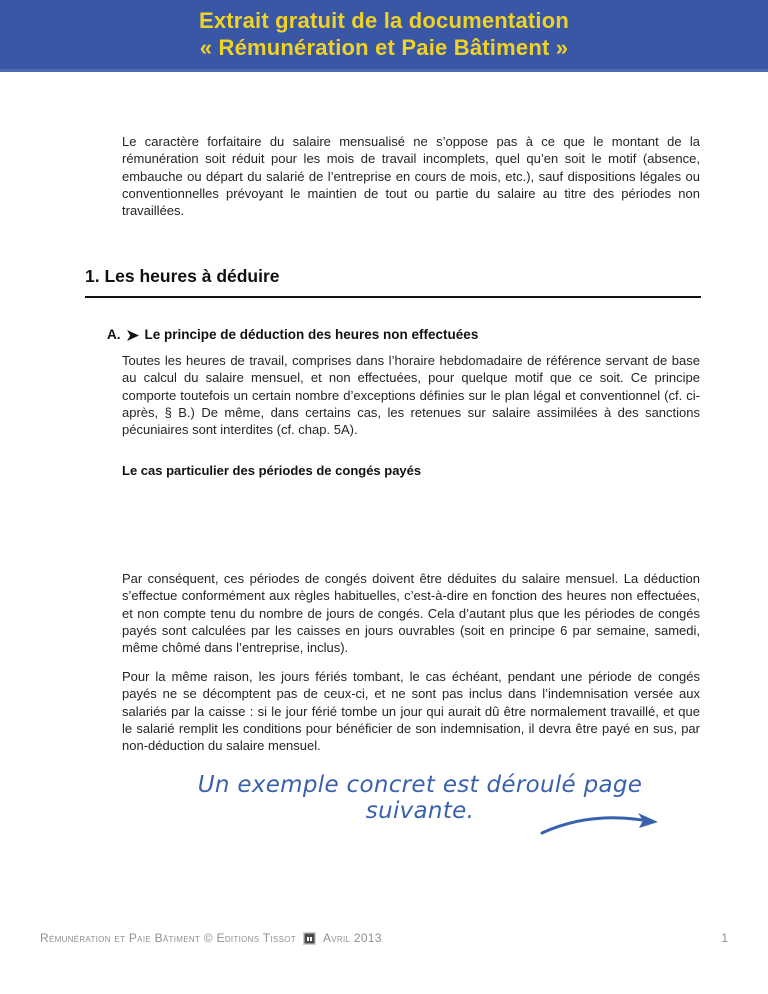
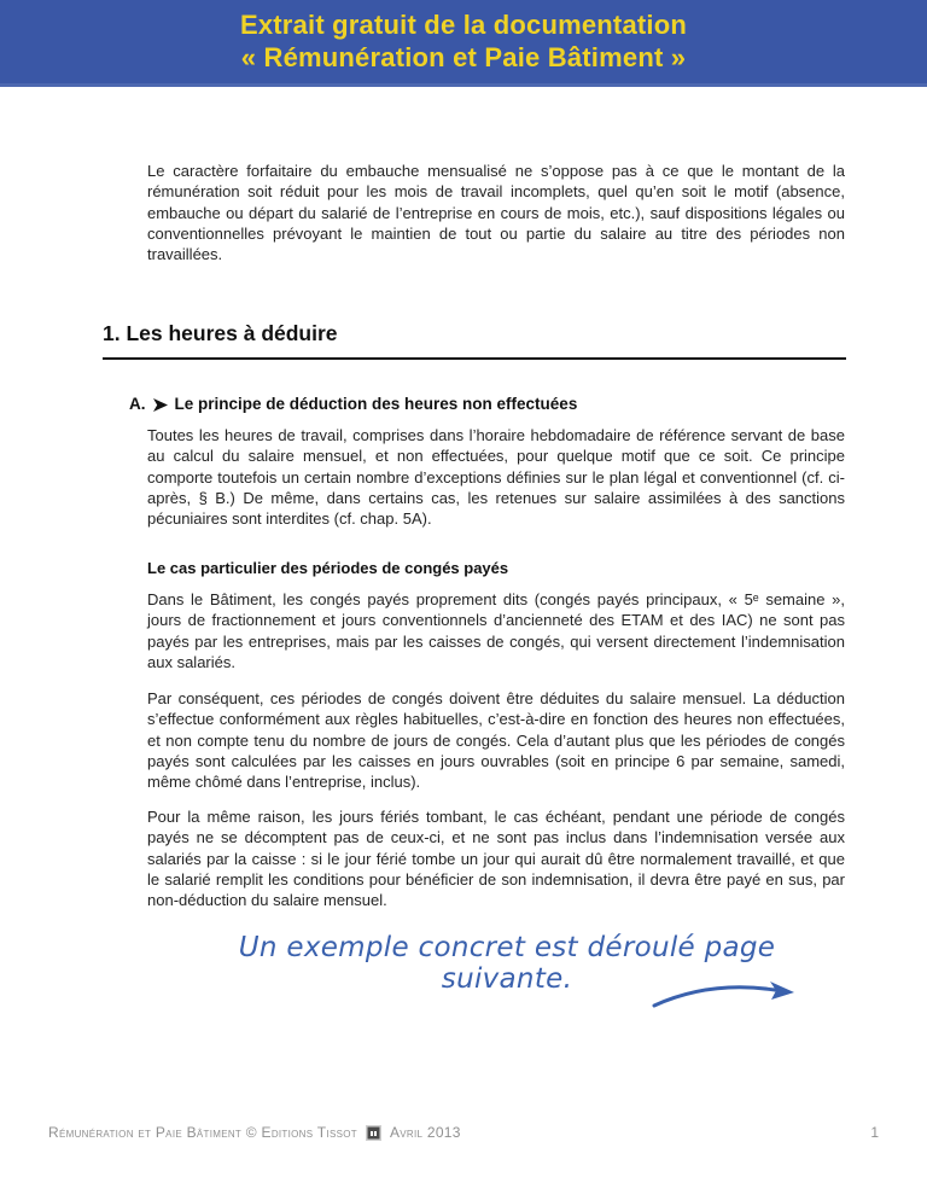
  Extrait gratuit de la documentation
  « Rémunération et Paie Bâtiment »
- Le caractère forfaitaire du salaire mensualisé ne s’oppose pas à ce que le montant de la rémunération soit réduit pour les mois de travail incomplets, quel qu’en soit le motif (absence, embauche ou départ du salarié de l’entreprise en cours de mois, etc.), sauf dispositions légales ou conventionnelles prévoyant le maintien de tout ou partie du salaire au titre des périodes non travaillées.
+ Le caractère forfaitaire du embauche mensualisé ne s’oppose pas à ce que le montant de la rémunération soit réduit pour les mois de travail incomplets, quel qu’en soit le motif (absence, embauche ou départ du salarié de l’entreprise en cours de mois, etc.), sauf dispositions légales ou conventionnelles prévoyant le maintien de tout ou partie du salaire au titre des périodes non travaillées.
  1. Les heures à déduire
  A.
  Le principe de déduction des heures non effectuées
  Toutes les heures de travail, comprises dans l’horaire hebdomadaire de référence servant de base au calcul du salaire mensuel, et non effectuées, pour quelque motif que ce soit. Ce principe comporte toutefois un certain nombre d’exceptions définies sur le plan légal et conventionnel (cf. ci-après, § B.) De même, dans certains cas, les retenues sur salaire assimilées à des sanctions pécuniaires sont interdites (cf. chap. 5A).
  Le cas particulier des périodes de congés payés
+ Dans le Bâtiment, les congés payés proprement dits (congés payés principaux, « 5ᵉ semaine », jours de fractionnement et jours conventionnels d’ancienneté des ETAM et des IAC) ne sont pas payés par les entreprises, mais par les caisses de congés, qui versent directement l’indemnisation aux salariés.
  Par conséquent, ces périodes de congés doivent être déduites du salaire mensuel. La déduction s’effectue conformément aux règles habituelles, c’est-à-dire en fonction des heures non effectuées, et non compte tenu du nombre de jours de congés. Cela d’autant plus que les périodes de congés payés sont calculées par les caisses en jours ouvrables (soit en principe 6 par semaine, samedi, même chômé dans l’entreprise, inclus).
  Pour la même raison, les jours fériés tombant, le cas échéant, pendant une période de congés payés ne se décomptent pas de ceux-ci, et ne sont pas inclus dans l’indemnisation versée aux salariés par la caisse : si le jour férié tombe un jour qui aurait dû être normalement travaillé, et que le salarié remplit les conditions pour bénéficier de son indemnisation, il devra être payé en sus, par non-déduction du salaire mensuel.
  Un exemple concret est déroulé page suivante.
  Rémunération et Paie Bâtiment © Editions Tissot
  Avril 2013
  1
